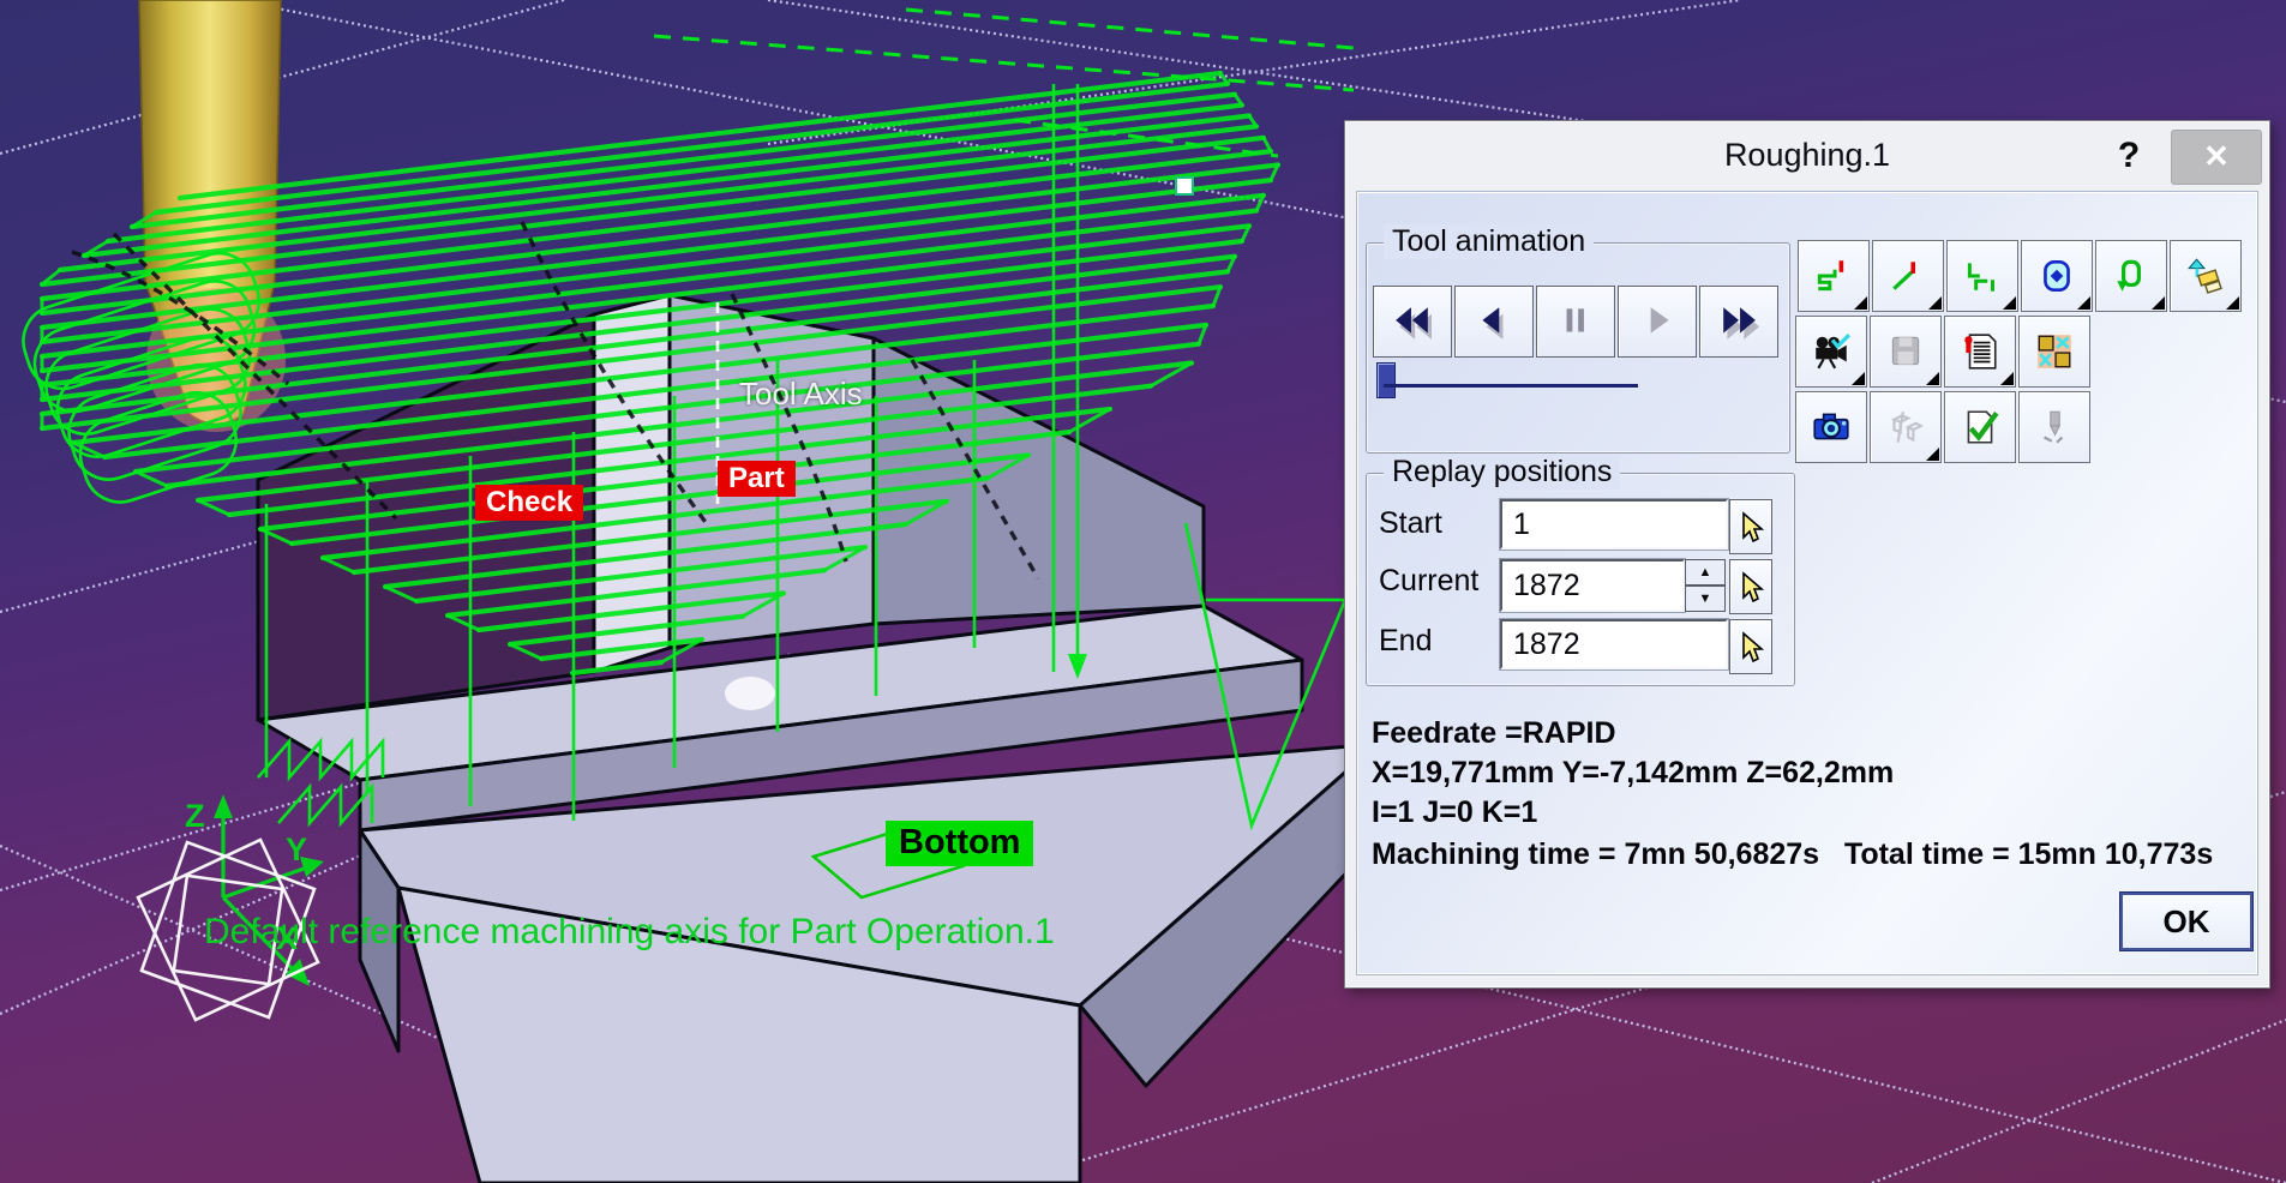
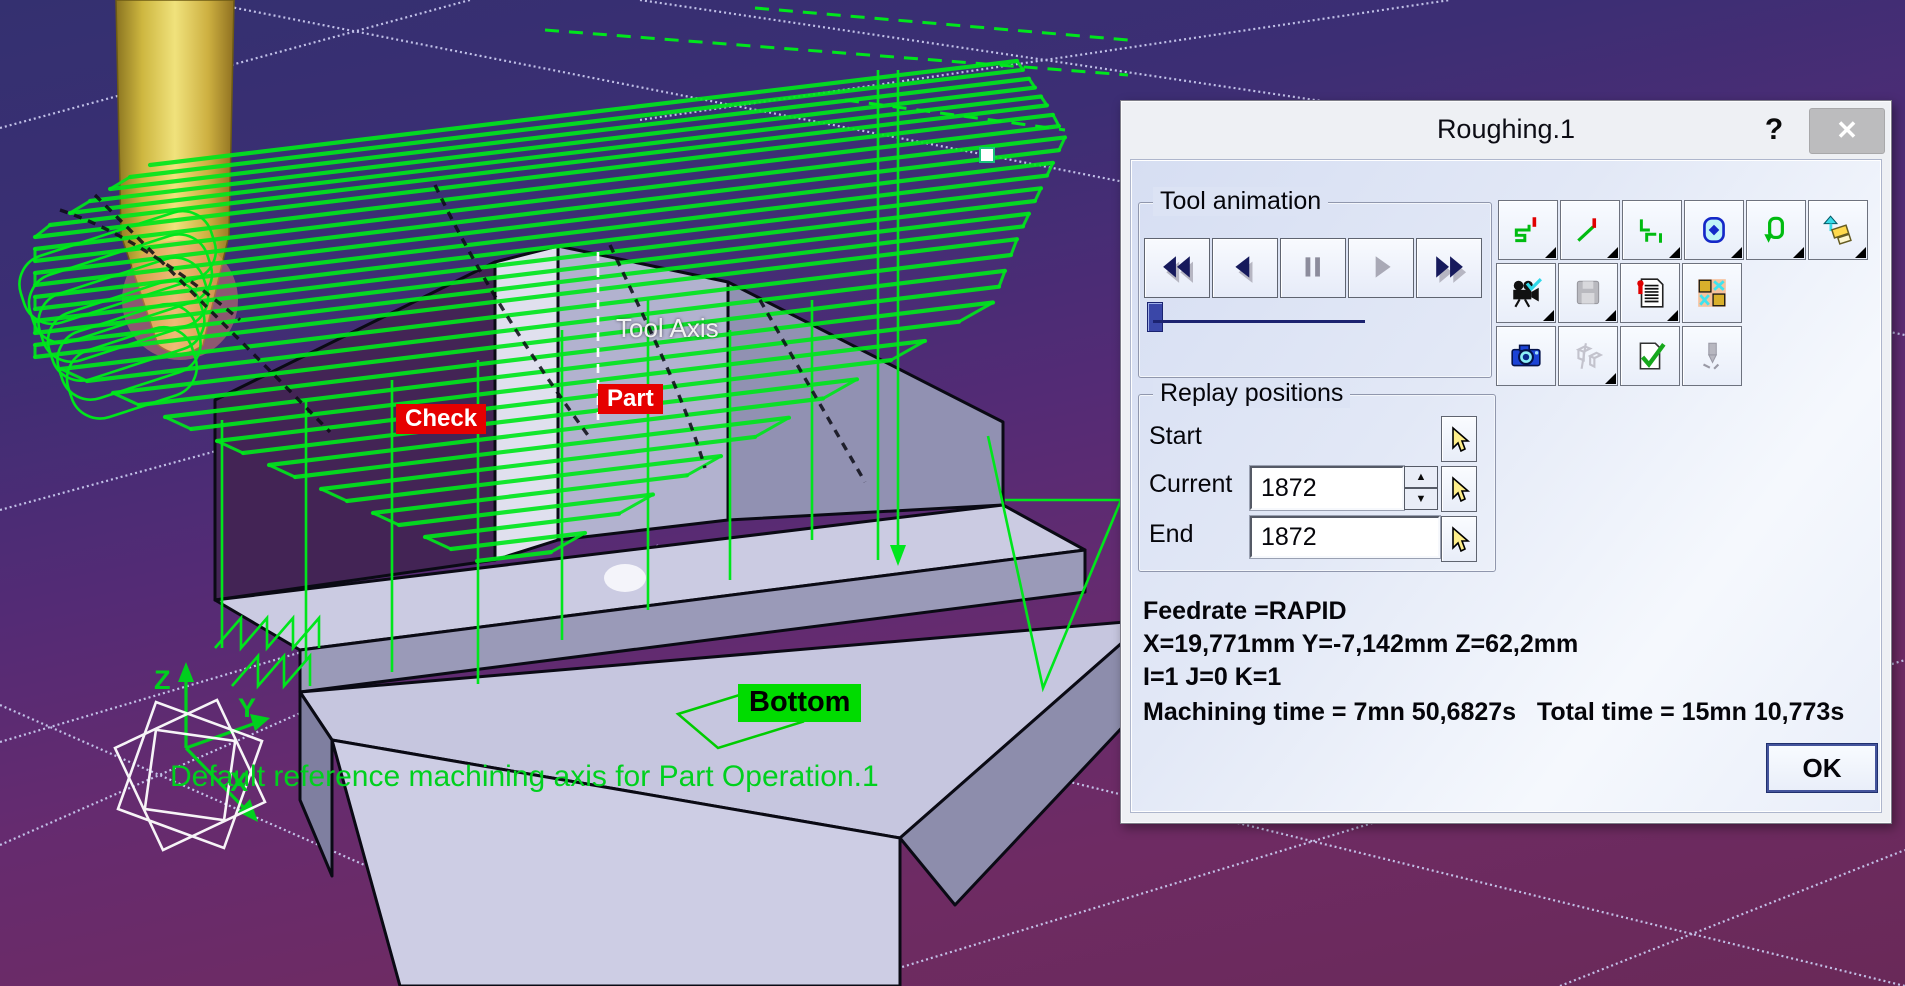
  Check
  Part
  Tool Axis
  Bottom
  Default reference machining axis for Part Operation.1
  Z
  Y
  X
  Roughing.1
  ?
  ✕
  Tool animation
  Replay positions
  Start
  Current
  End
- 1
  1872
  ▲
  ▼
  1872
  Feedrate =RAPID
  X=19,771mm Y=-7,142mm Z=62,2mm
  I=1 J=0 K=1
  Machining time = 7mn 50,6827s Total time = 15mn 10,773s
  OK
